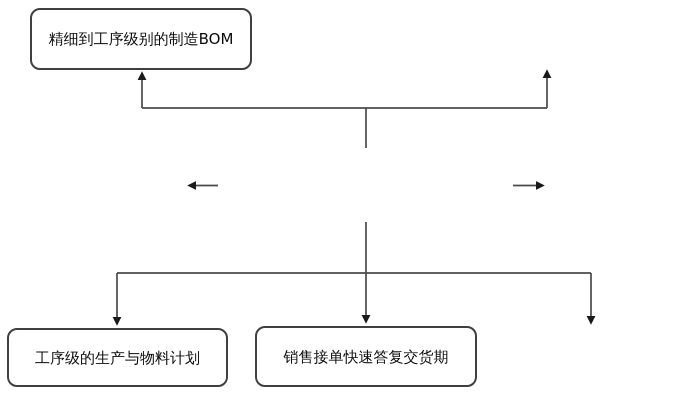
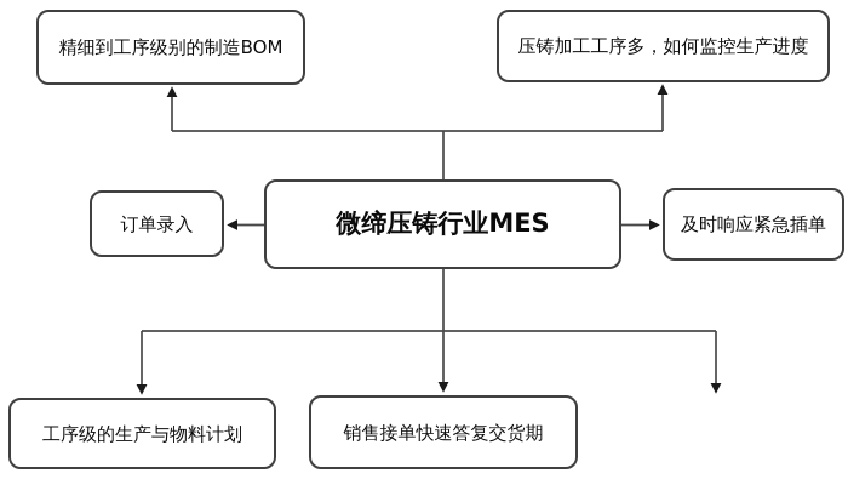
  精细到工序级别的制造BOM
+ 压铸加工工序多，如何监控生产进度
+ 订单录入
+ 微缔压铸行业MES
+ 及时响应紧急插单
  工序级的生产与物料计划
  销售接单快速答复交货期
